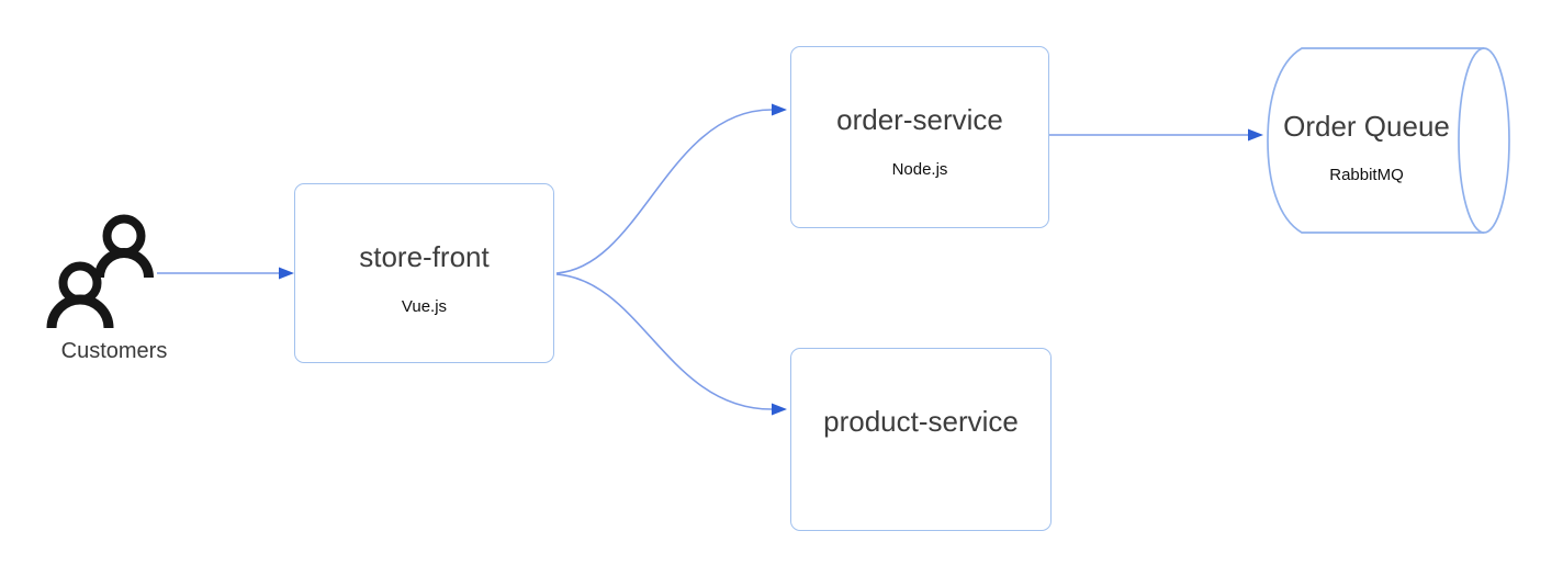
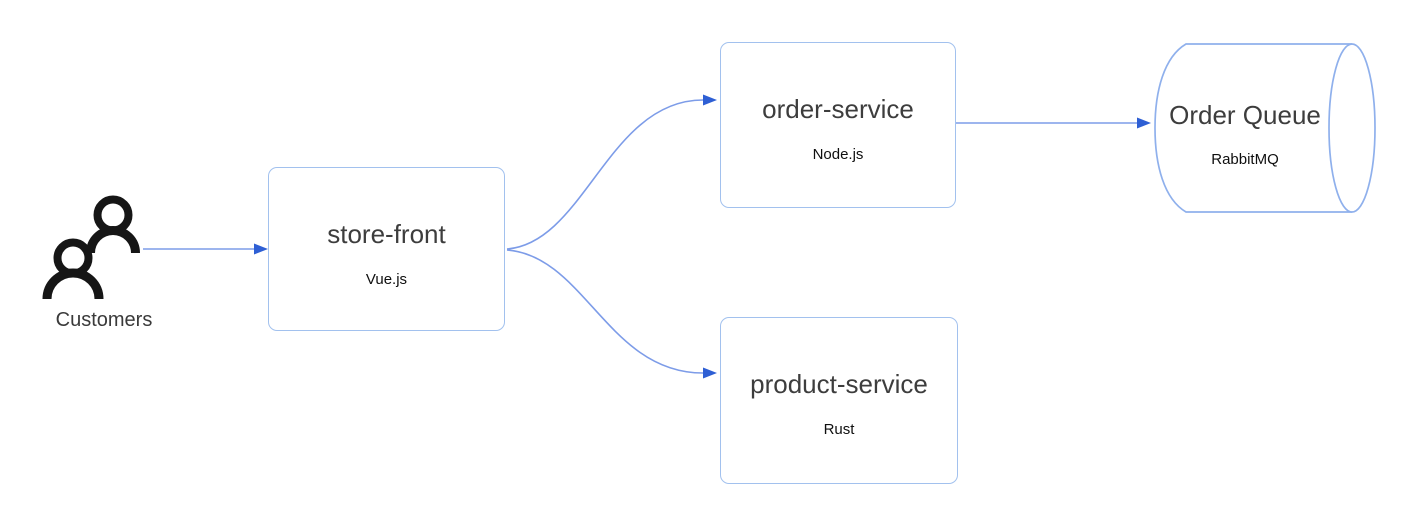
  store-front
  Vue.js
  order-service
  Node.js
  product-service
+ Rust
  Order Queue
  RabbitMQ
  Customers
